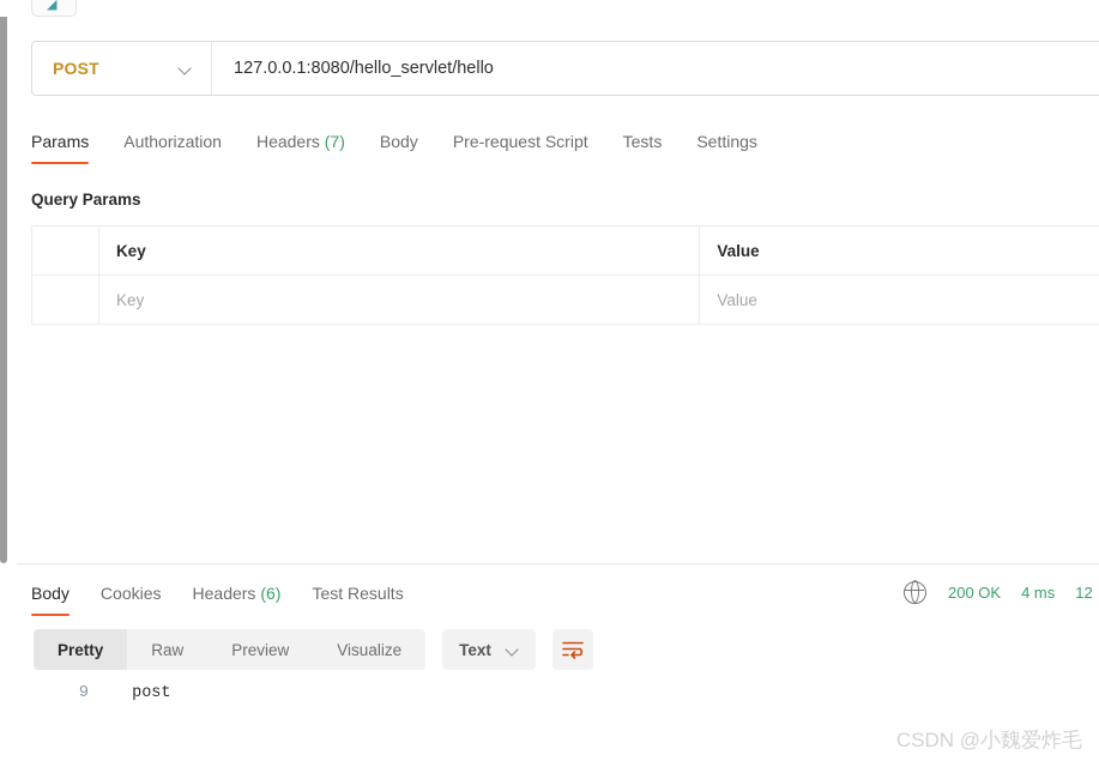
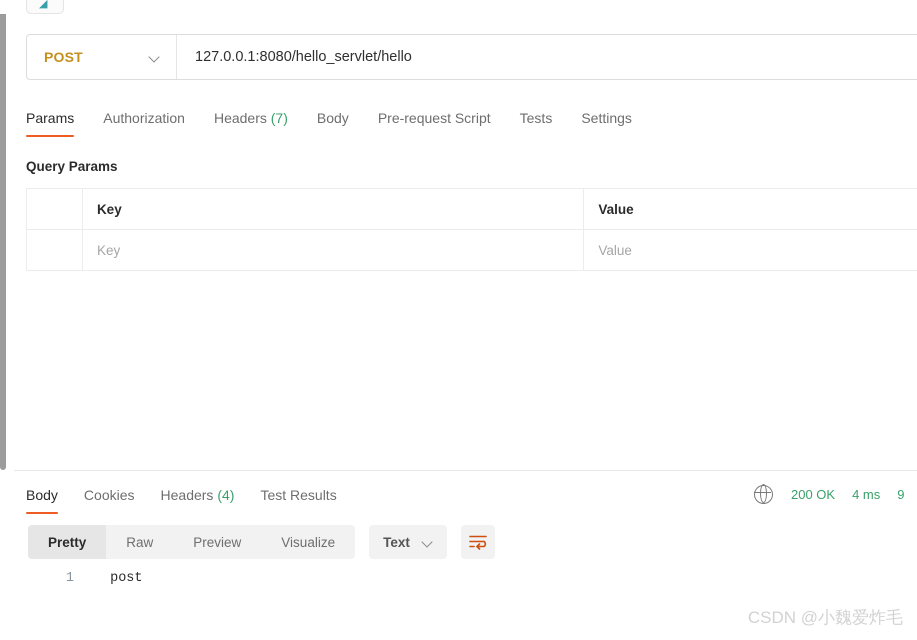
  ◢
  POST
  127.0.0.1:8080/hello_servlet/hello
  Params
  Authorization
  Headers (7)
  Body
  Pre-request Script
  Tests
  Settings
  Query Params
  Key
  Value
  Key
  Value
  Body
  Cookies
- Headers (6)
+ Headers (4)
  Test Results
  200 OK
  4 ms
- 12
+ 9
  Pretty
  Raw
  Preview
  Visualize
  Text
- 9 post
+ 1 post
  CSDN @小魏爱炸毛
